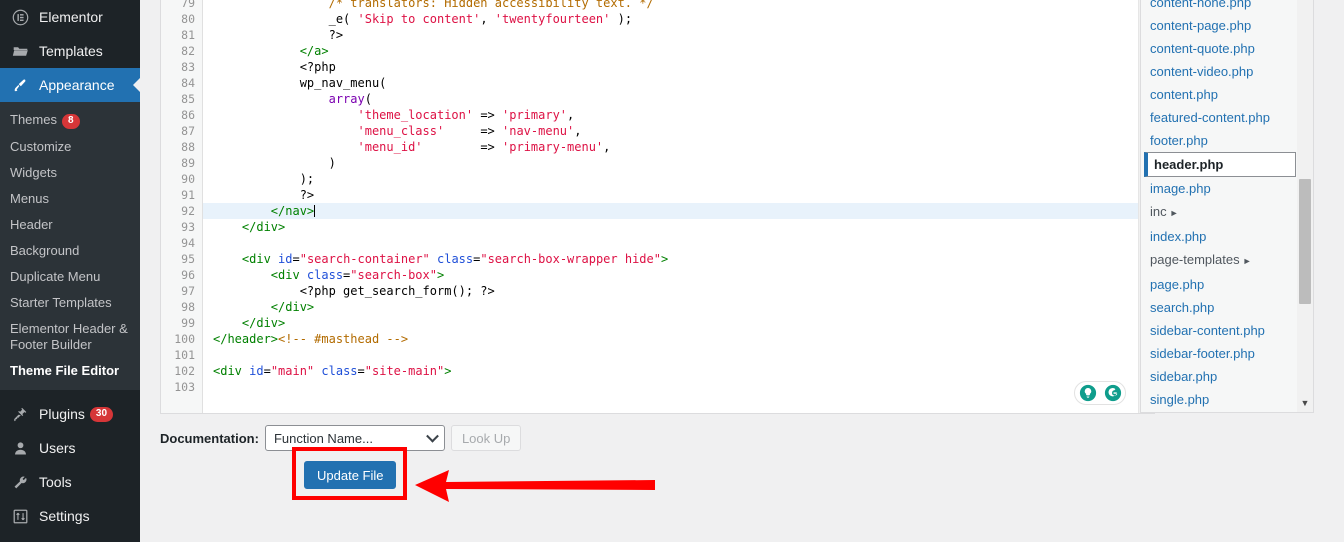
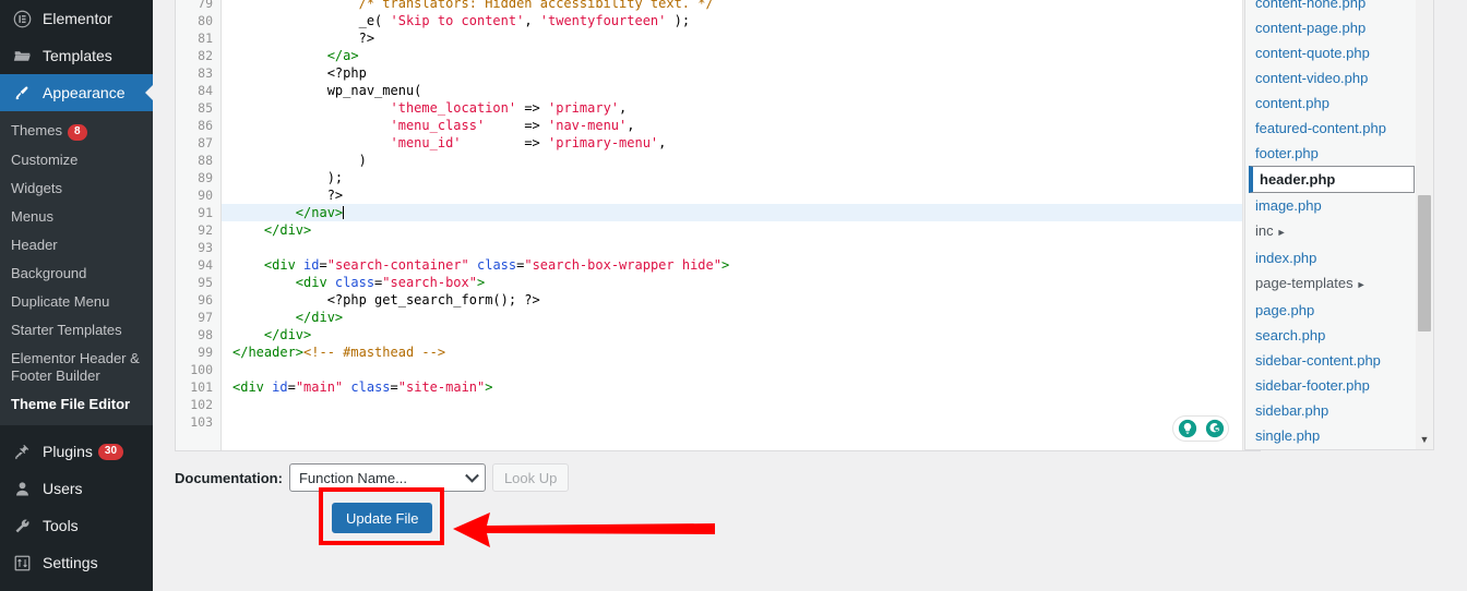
  Elementor
  Templates
  Appearance
  Themes 8
  Customize
  Widgets
  Menus
  Header
  Background
  Duplicate Menu
  Starter Templates
  Elementor Header & Footer Builder
  Theme File Editor
  Plugins
  30
  Users
  Tools
  Settings
  79
  80
  81
  82
  83
  84
  85
  86
  87
  88
  89
  90
  91
  92
  93
  94
  95
  96
  97
  98
  99
  100
  101
  102
  103
  /* translators: Hidden accessibility text. */
  _e( 'Skip to content', 'twentyfourteen' );
  ?>
  </a>
  <?php
  wp_nav_menu(
- array(
  'theme_location' => 'primary',
  'menu_class' => 'nav-menu',
  'menu_id' => 'primary-menu',
  )
  );
  ?>
  </nav>
  </div>
  <div id="search-container" class="search-box-wrapper hide">
  <div class="search-box">
  <?php get_search_form(); ?>
  </div>
  </div>
  </header><!-- #masthead -->
  <div id="main" class="site-main">
  content-none.php
  content-page.php
  content-quote.php
  content-video.php
  content.php
  featured-content.php
  footer.php
  header.php
  image.php
  inc ►
  index.php
  page-templates ►
  page.php
  search.php
  sidebar-content.php
  sidebar-footer.php
  sidebar.php
  single.php
  ▼
  Documentation:
  Function Name...
  Look Up
  Update File
